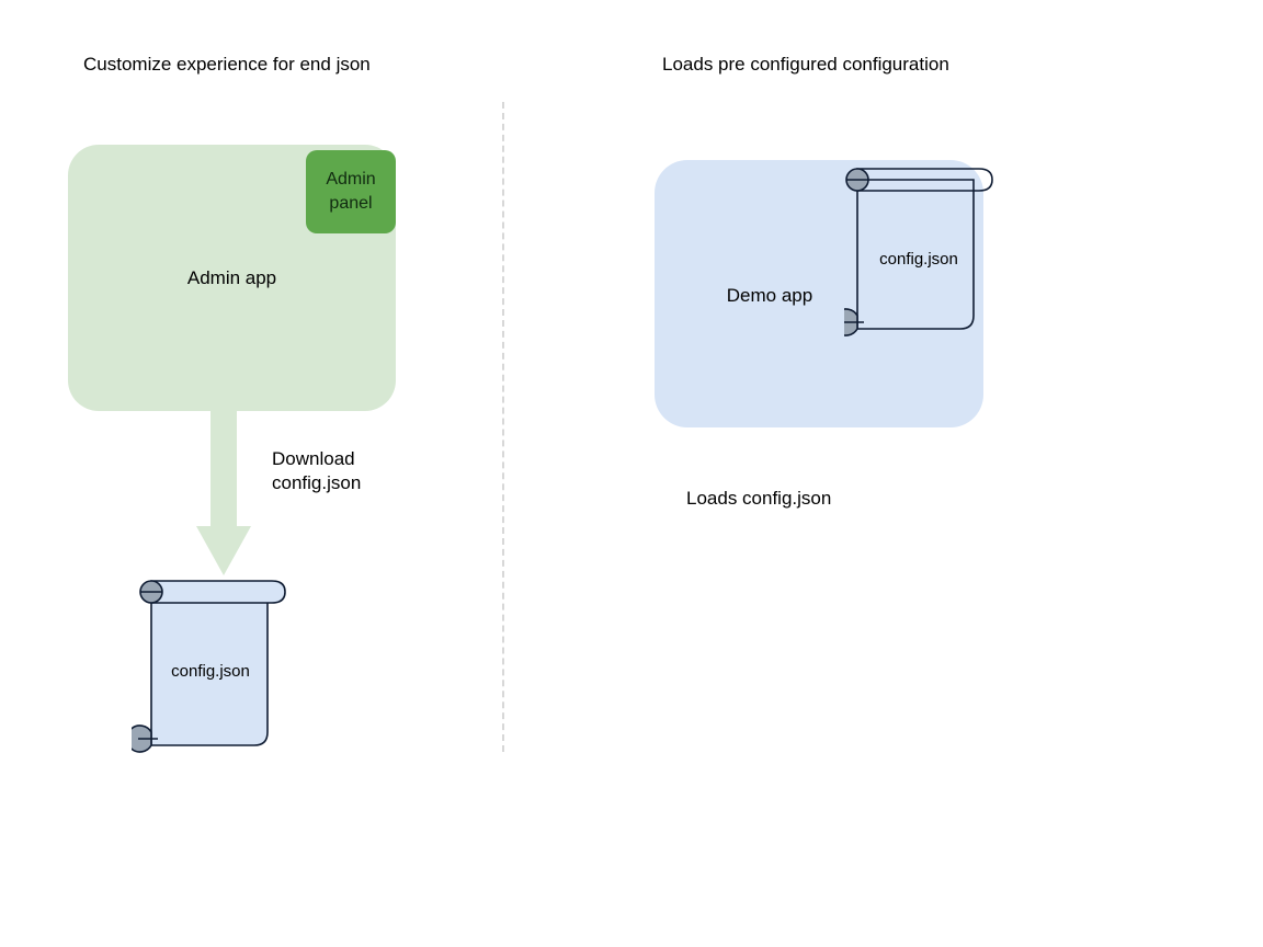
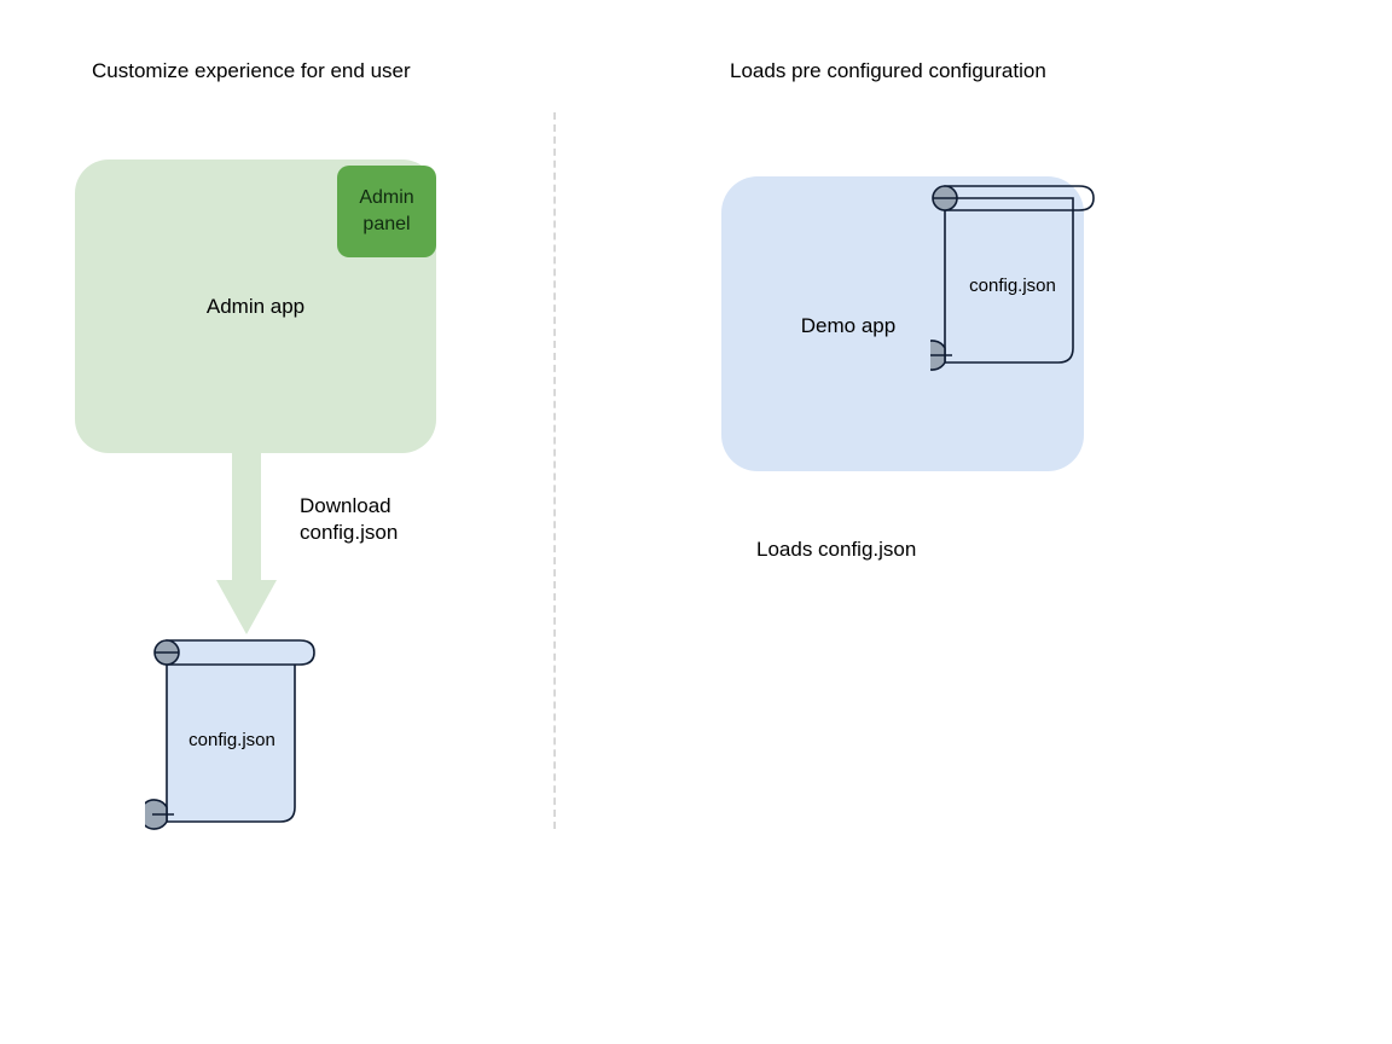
- Customize experience for end json
+ Customize experience for end user
  Loads pre configured configuration
  Admin app
  Admin
  panel
  Download
  config.json
  config.json
  Demo app
  config.json
  Loads config.json
